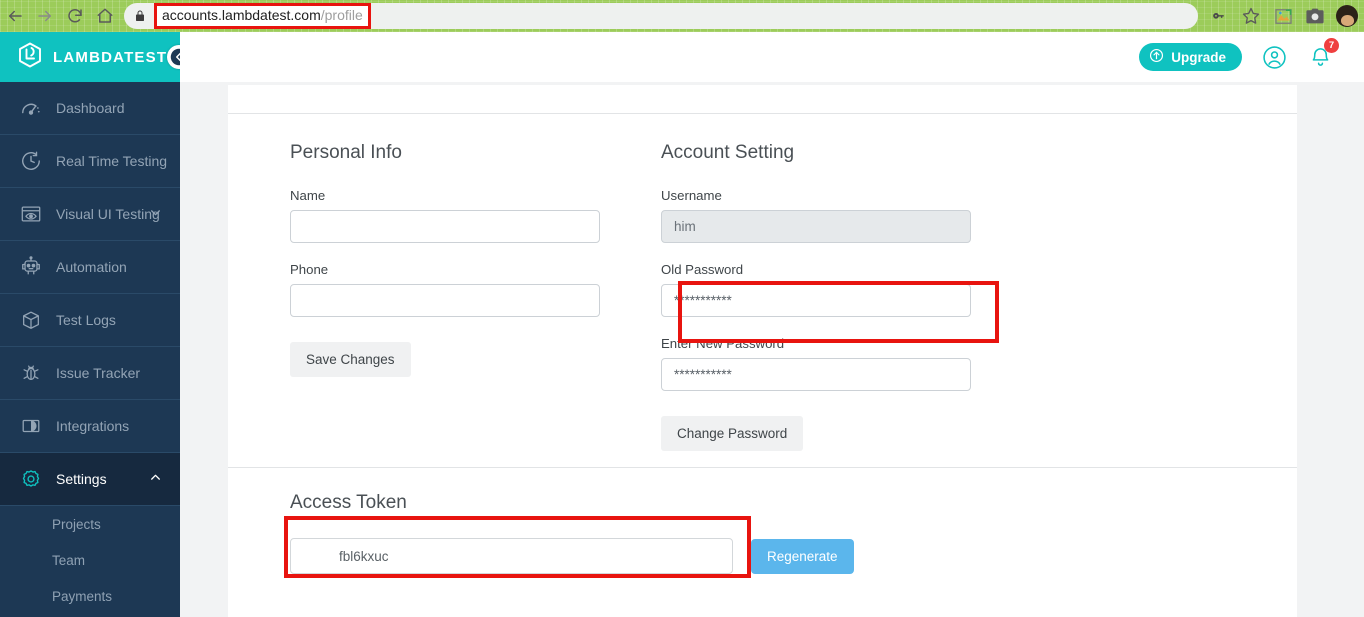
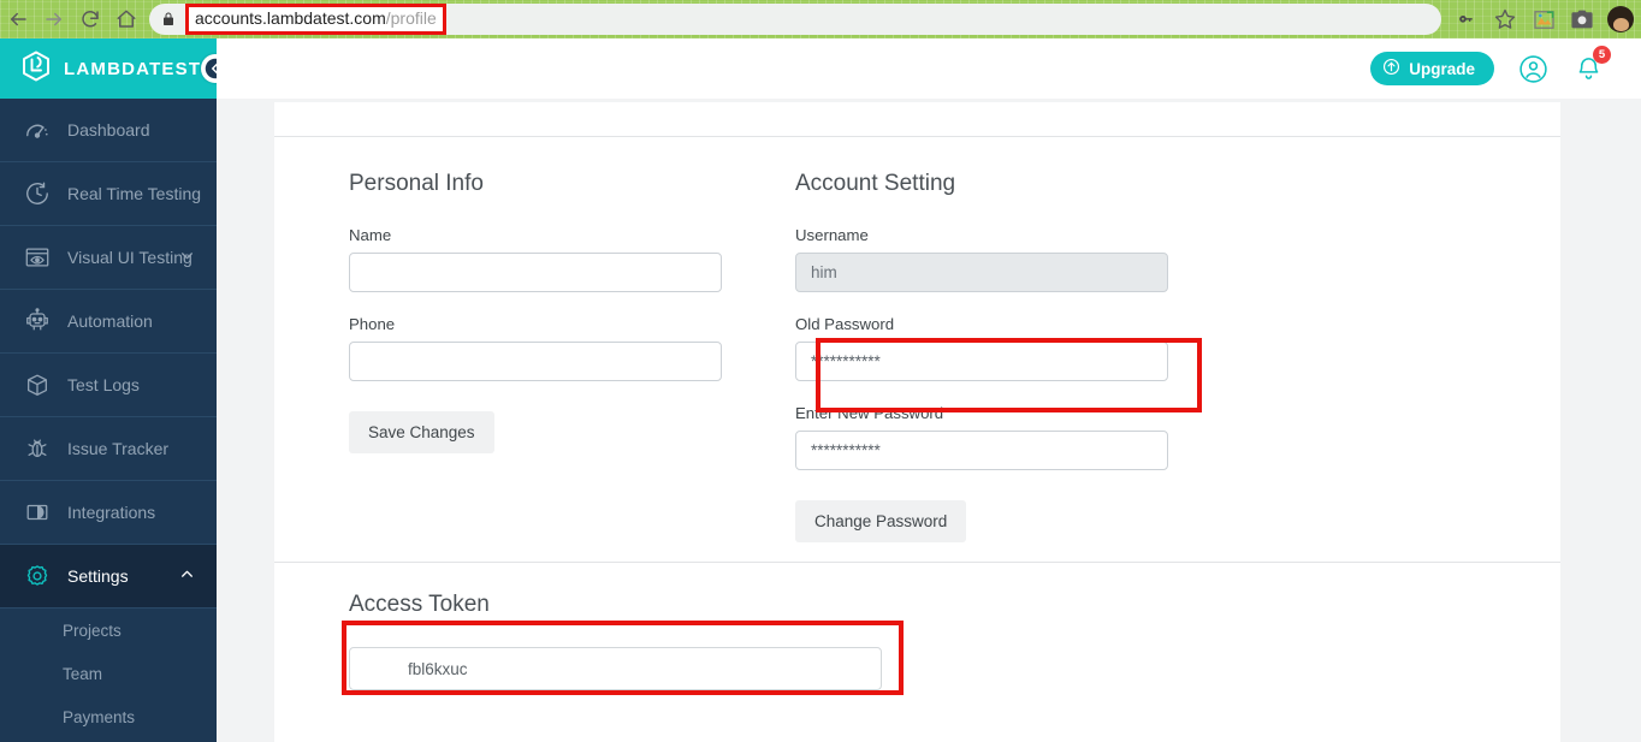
  accounts.lambdatest.com/profile
  LAMBDATEST
  Dashboard
  Real Time Testing
  Visual UI Testin
  Automation
  Test Logs
  Issue Tracker
  Integrations
  Settings
  Projects
  Team
  Payments
  Upgrade
- 7
+ 5
  Personal Info
  Name
  Phone
  Save Changes
  Account Setting
  Username
  him
  Old Password
  ***********
  Enter New Password
  ***********
  Change Password
  Access Token
  fbl6kxuc
- Regenerate
